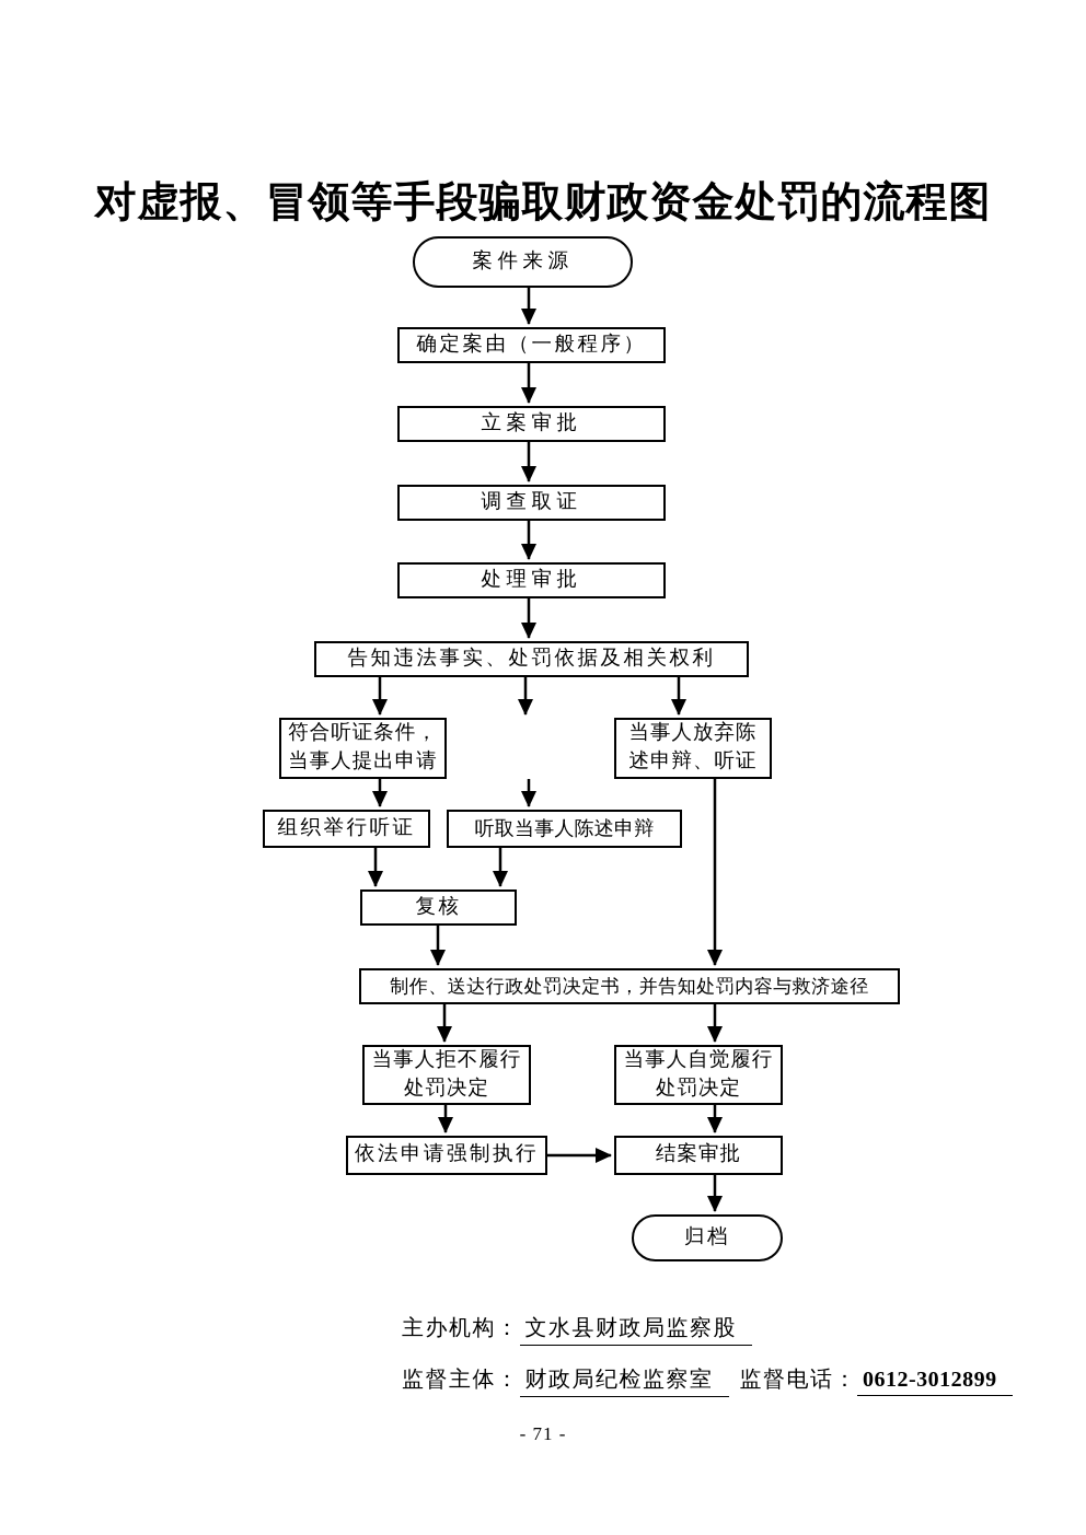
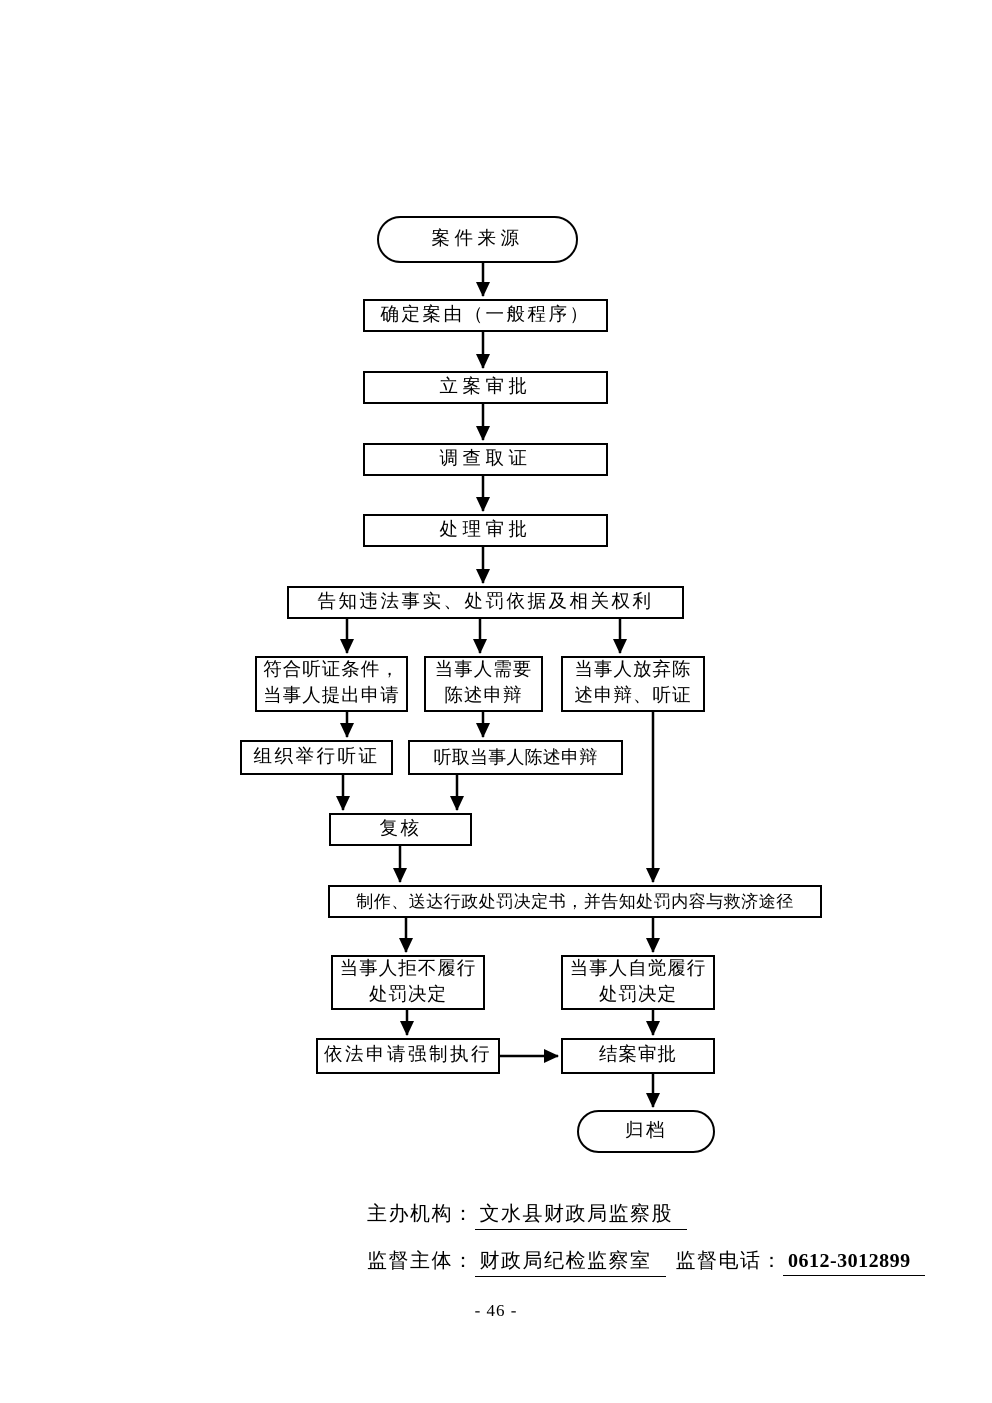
- 对虚报、冒领等手段骗取财政资金处罚的流程图
  案件来源
  确定案由（一般程序）
  立案审批
  调查取证
  处理审批
  告知违法事实、处罚依据及相关权利
  符合听证条件，
  当事人提出申请
+ 当事人需要
+ 陈述申辩
  当事人放弃陈
  述申辩、听证
  组织举行听证
  听取当事人陈述申辩
  复核
  制作、送达行政处罚决定书，并告知处罚内容与救济途径
  当事人拒不履行
  处罚决定
  当事人自觉履行
  处罚决定
  依法申请强制执行
  结案审批
  归档
  主办机构： 文水县财政局监察股
  监督主体： 财政局纪检监察室 监督电话： 0612-3012899
- - 71 -
+ - 46 -
